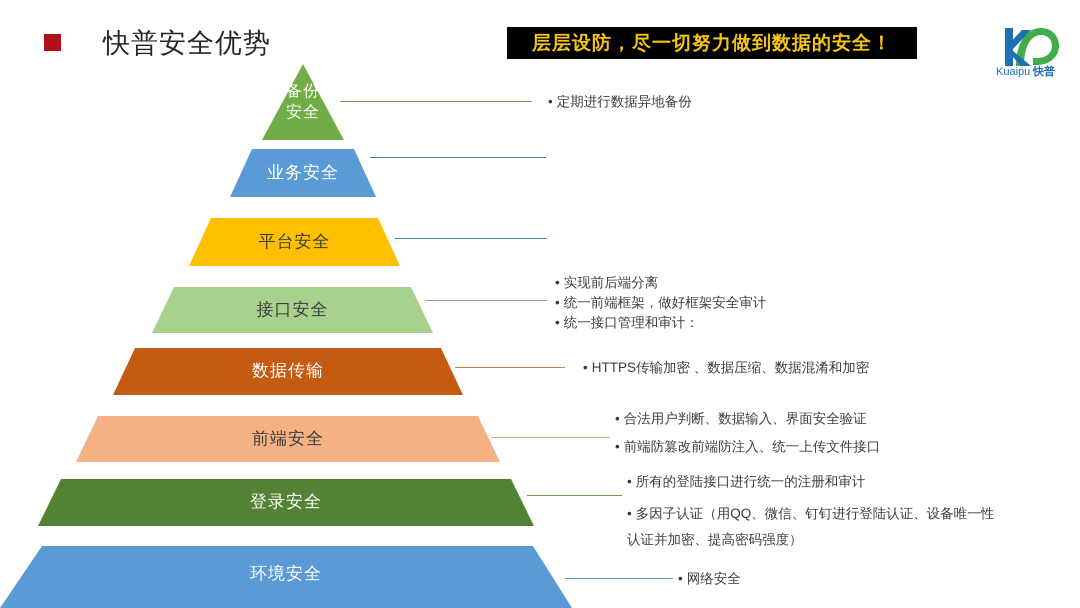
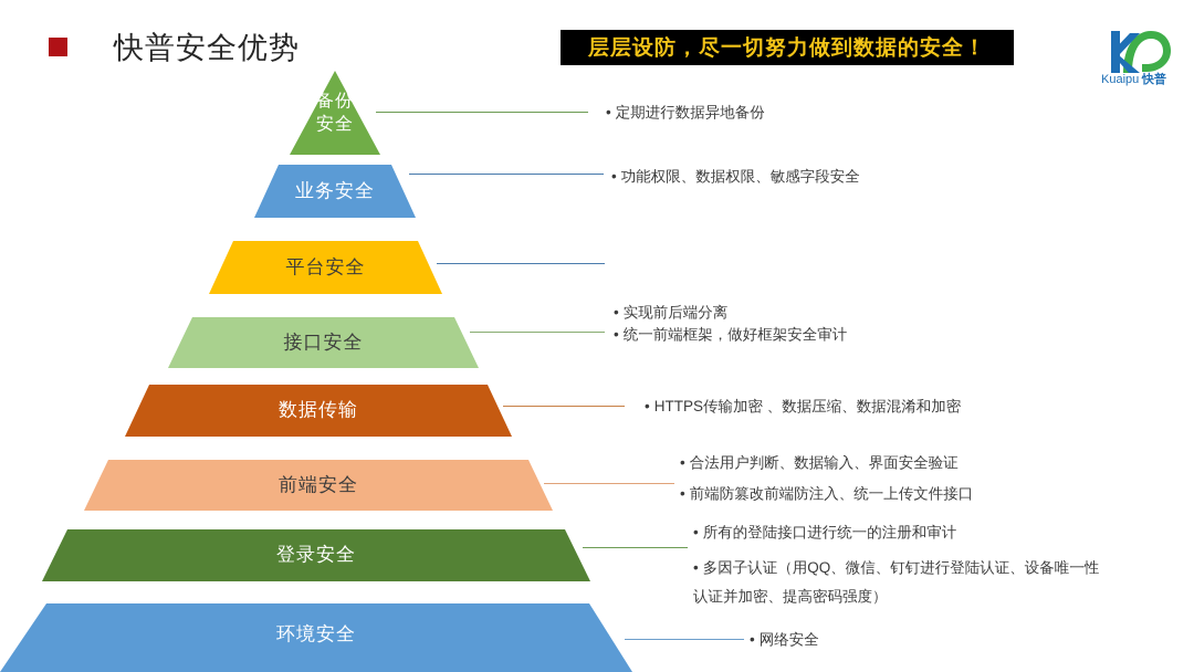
  快普安全优势
  层层设防，尽一切努力做到数据的安全！
  Kuaipu
  快普
  备份
  安全
  业务安全
  平台安全
  接口安全
  数据传输
  前端安全
  登录安全
  环境安全
  • 定期进行数据异地备份
+ • 功能权限、数据权限、敏感字段安全
  • 实现前后端分离
  • 统一前端框架，做好框架安全审计
- • 统一接口管理和审计：
  • HTTPS传输加密 、数据压缩、数据混淆和加密
  • 合法用户判断、数据输入、界面安全验证
  • 前端防篡改前端防注入、统一上传文件接口
  • 所有的登陆接口进行统一的注册和审计
  • 多因子认证（用QQ、微信、钉钉进行登陆认证、设备唯一性认证并加密、提高密码强度）
  • 网络安全
